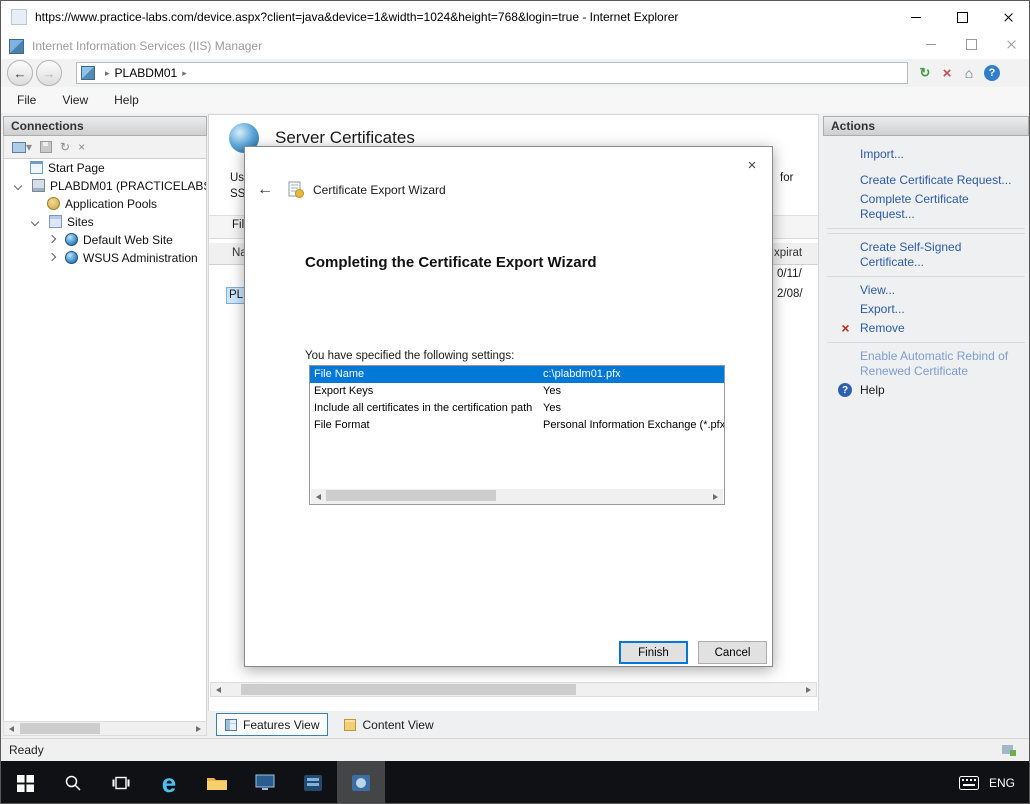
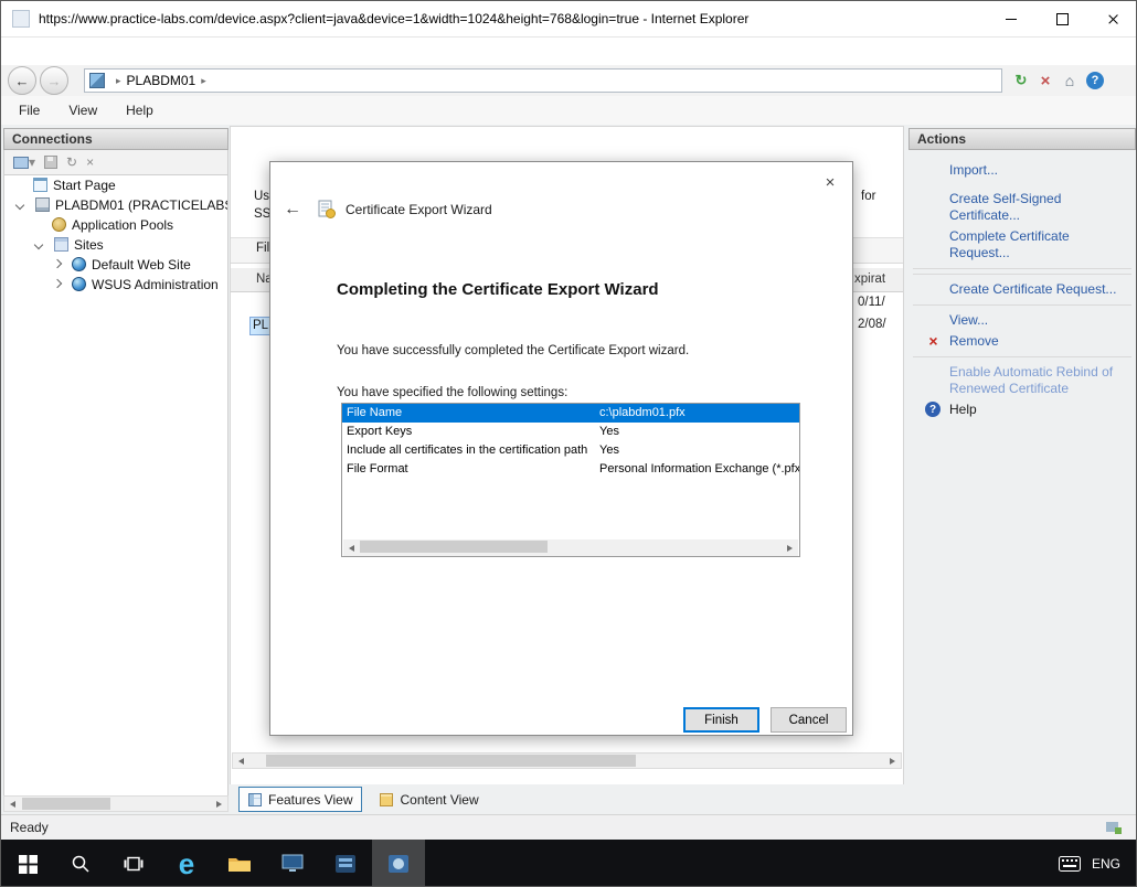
  https://www.practice-labs.com/device.aspx?client=java&device=1&width=1024&height=768&login=true - Internet Explorer
- Internet Information Services (IIS) Manager
  ←
  →
  ▸
  PLABDM01
  ▸
  ↻
  ×
  ⌂
  ?
  File
  View
  Help
  Connections
  ▾
  ↻
  ×
  Start Page
  PLABDM01 (PRACTICELAB
  Application Pools
  Sites
  Default Web Site
  WSUS Administration
- Server Certificates
  for
  Fil
  xpirat
  0/11/
  PL
  2/08/
  Features View
  Content View
  Actions
  Import...
- Create Certificate Request...
+ Create Self-Signed Certificate...
  Complete Certificate Request...
- Create Self-Signed Certificate...
+ Create Certificate Request...
  View...
- Export...
  ×
  Remove
  Enable Automatic Rebind of Renewed Certificate
  ?
  Help
  ×
  ←
  Certificate Export Wizard
  Completing the Certificate Export Wizard
+ You have successfully completed the Certificate Export wizard.
  You have specified the following settings:
  File Name
  c:\plabdm01.pfx
  Export Keys
  Yes
  Include all certificates in the certification path
  Yes
  File Format
  Personal Information Exchange (*.pfx
  Finish
  Cancel
  Ready
  e
  ENG
